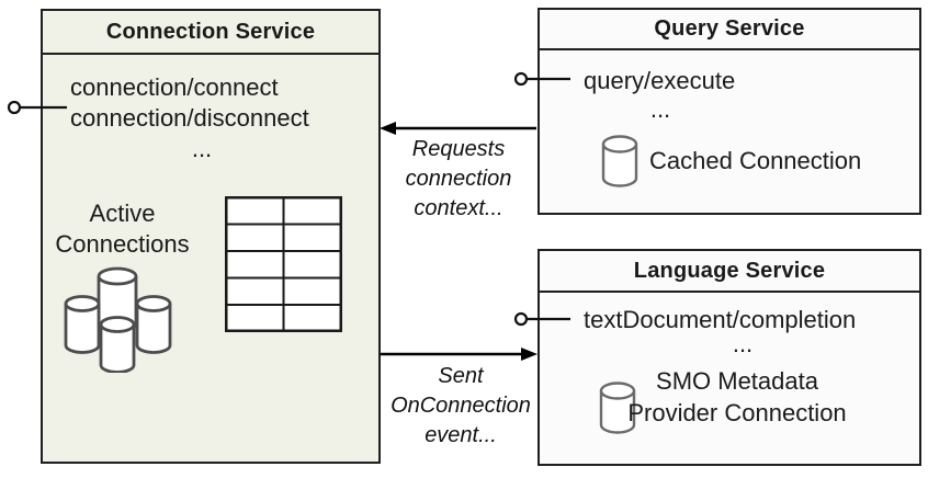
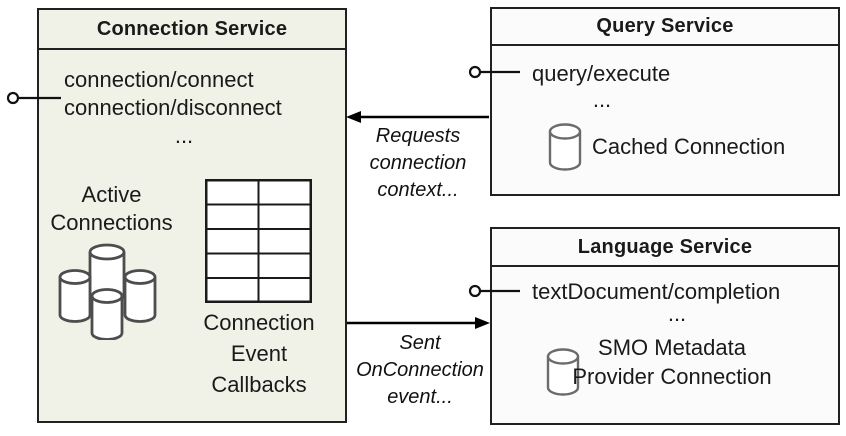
  Connection Service
  connection/connect
  connection/disconnect
  ...
  Active
  Connections
+ Connection
+ Event
+ Callbacks
  Query Service
  query/execute
  ...
  Cached Connection
  Language Service
  textDocument/completion
  ...
  SMO Metadata
  Provider Connection
  Requests
  connection
  context...
  Sent
  OnConnection
  event...
